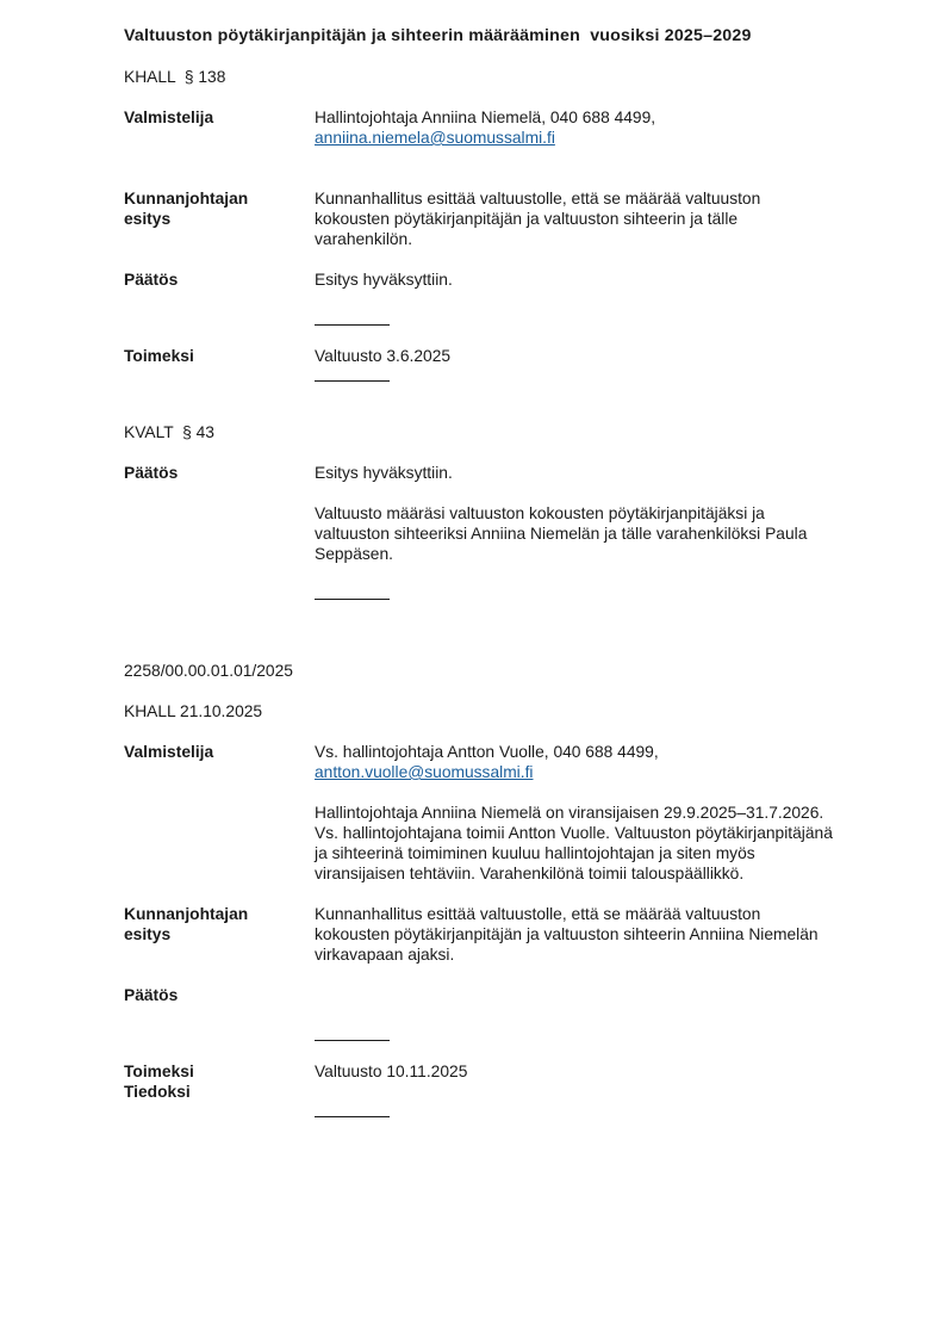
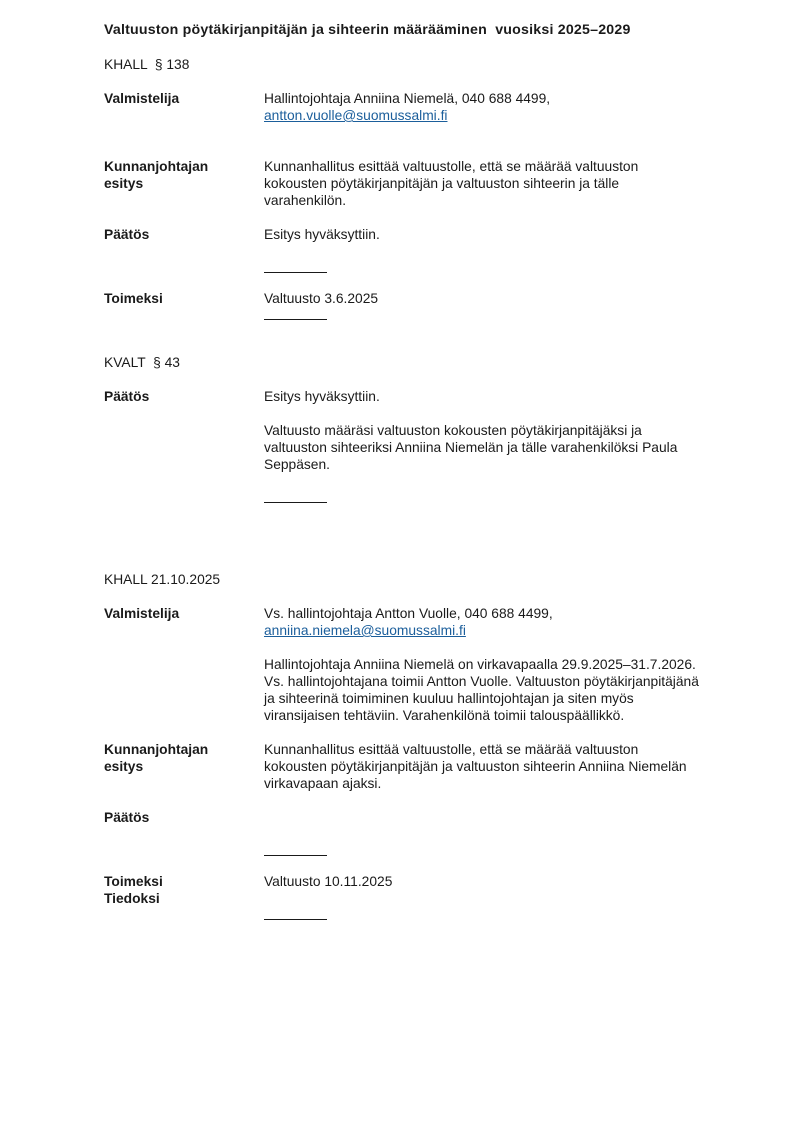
  Valtuuston pöytäkirjanpitäjän ja sihteerin määrääminen vuosiksi 2025–2029
  KHALL § 138
  Valmistelija
  Hallintojohtaja Anniina Niemelä, 040 688 4499,
- anniina.niemela@suomussalmi.fi
+ antton.vuolle@suomussalmi.fi
  Kunnanjohtajan
  esitys
  Kunnanhallitus esittää valtuustolle, että se määrää valtuuston
  kokousten pöytäkirjanpitäjän ja valtuuston sihteerin ja tälle
  varahenkilön.
  Päätös
  Esitys hyväksyttiin.
  Toimeksi
  Valtuusto 3.6.2025
  KVALT § 43
  Päätös
  Esitys hyväksyttiin.
  Valtuusto määräsi valtuuston kokousten pöytäkirjanpitäjäksi ja
  valtuuston sihteeriksi Anniina Niemelän ja tälle varahenkilöksi Paula
  Seppäsen.
- 2258/00.00.01.01/2025
  KHALL 21.10.2025
  Valmistelija
  Vs. hallintojohtaja Antton Vuolle, 040 688 4499,
- antton.vuolle@suomussalmi.fi
+ anniina.niemela@suomussalmi.fi
- Hallintojohtaja Anniina Niemelä on viransijaisen 29.9.2025–31.7.2026.
+ Hallintojohtaja Anniina Niemelä on virkavapaalla 29.9.2025–31.7.2026.
  Vs. hallintojohtajana toimii Antton Vuolle. Valtuuston pöytäkirjanpitäjänä
  ja sihteerinä toimiminen kuuluu hallintojohtajan ja siten myös
  viransijaisen tehtäviin. Varahenkilönä toimii talouspäällikkö.
  Kunnanjohtajan
  esitys
  Kunnanhallitus esittää valtuustolle, että se määrää valtuuston
  kokousten pöytäkirjanpitäjän ja valtuuston sihteerin Anniina Niemelän
  virkavapaan ajaksi.
  Päätös
  Toimeksi
  Tiedoksi
  Valtuusto 10.11.2025
